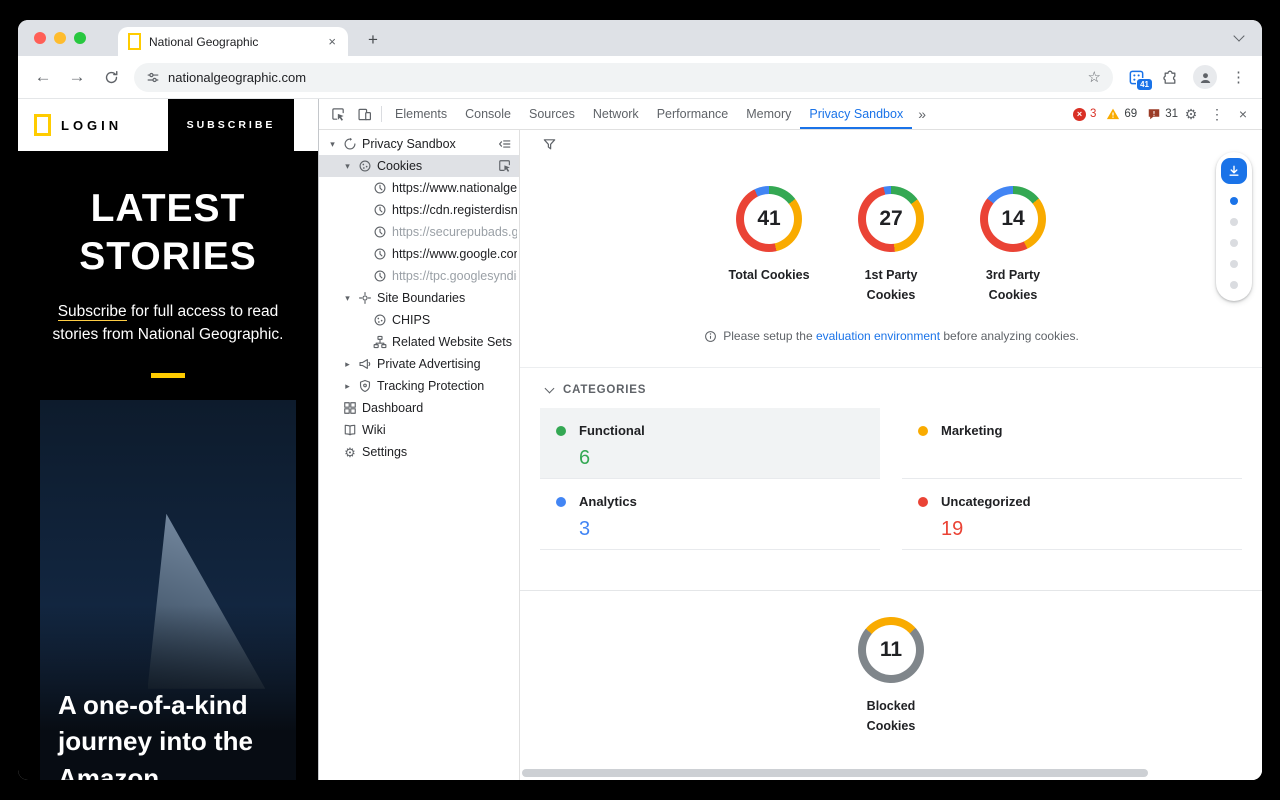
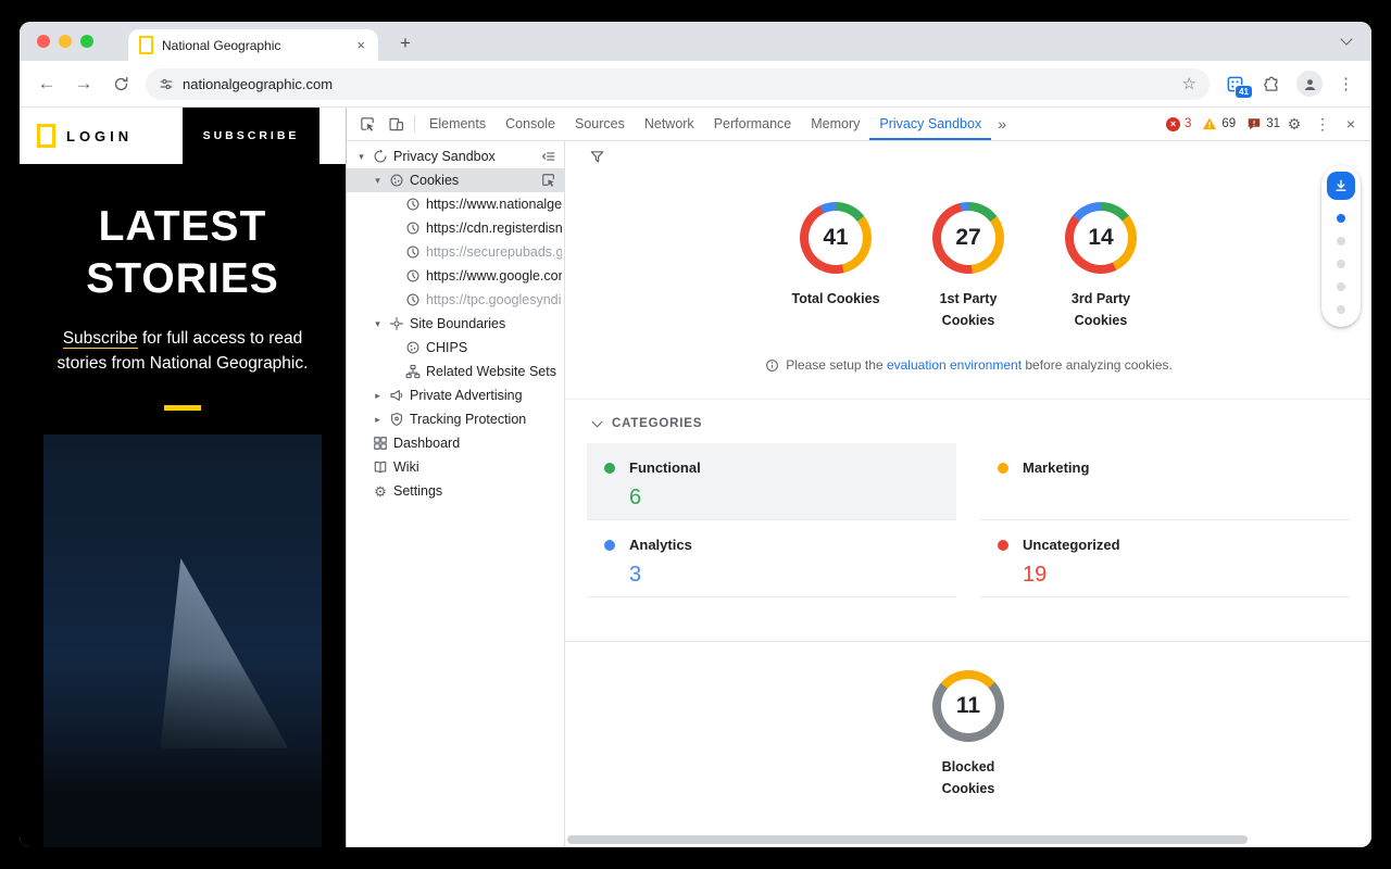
  National Geographic
  ×
  +
  ←
  →
  nationalgeographic.com
  ☆
  41
  ⋮
  LOGIN
  SUBSCRIBE
  LATEST STORIES
  Subscribe for full access to read stories from National Geographic.
- A one-of-a-kind journey into the Amazon
  Elements
  Console
  Sources
  Network
  Performance
  Memory
  Privacy Sandbox
  »
  ×
  3
  69
  31
  ⚙
  ⋮
  ×
  ▾
  Privacy Sandbox
  ▾
  Cookies
  https://www.nationalge
  https://cdn.registerdisn
  https://securepubads.g
  https://www.google.co
  https://tpc.googlesyndi
  ▾
  Site Boundaries
  CHIPS
  Related Website Sets
  ▸
  Private Advertising
  ▸
  Tracking Protection
  Dashboard
  Wiki
  ⚙
  Settings
  41
  Total Cookies
  27
  1st Party Cookies
  14
  3rd Party Cookies
  Please setup the evaluation environment before analyzing cookies.
  CATEGORIES
  Functional
  6
  Marketing
  Analytics
  3
  Uncategorized
  19
  11
  Blocked Cookies
